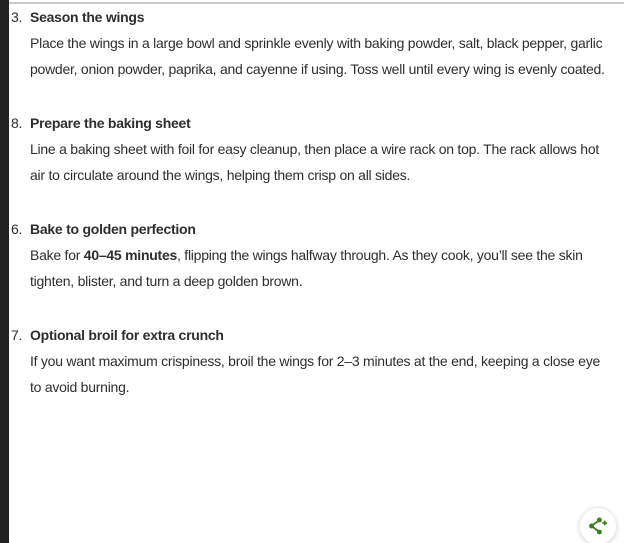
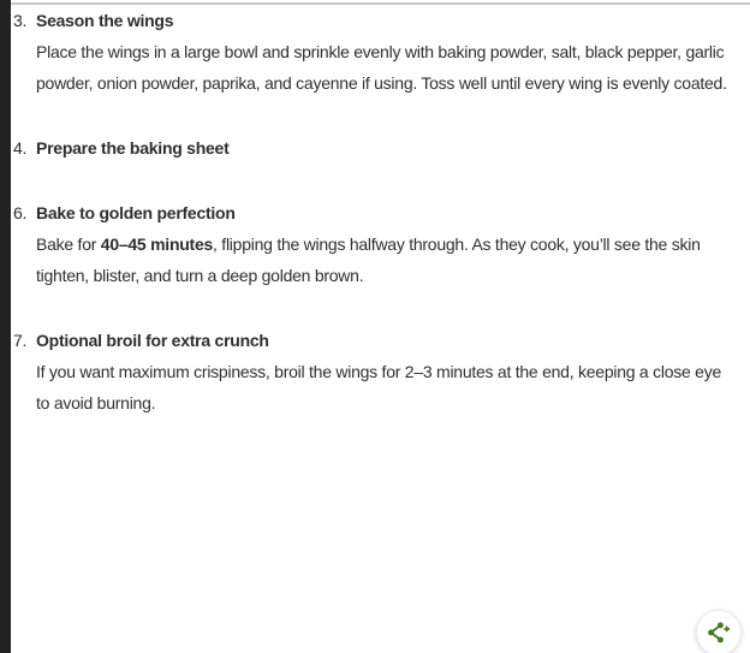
  3.
  Season the wings
  Place the wings in a large bowl and sprinkle evenly with baking powder, salt, black pepper, garlic powder, onion powder, paprika, and cayenne if using. Toss well until every wing is evenly coated.
- 8.
+ 4.
  Prepare the baking sheet
- Line a baking sheet with foil for easy cleanup, then place a wire rack on top. The rack allows hot air to circulate around the wings, helping them crisp on all sides.
  6.
  Bake to golden perfection
  Bake for 40–45 minutes, flipping the wings halfway through. As they cook, you’ll see the skin tighten, blister, and turn a deep golden brown.
  7.
  Optional broil for extra crunch
  If you want maximum crispiness, broil the wings for 2–3 minutes at the end, keeping a close eye to avoid burning.
